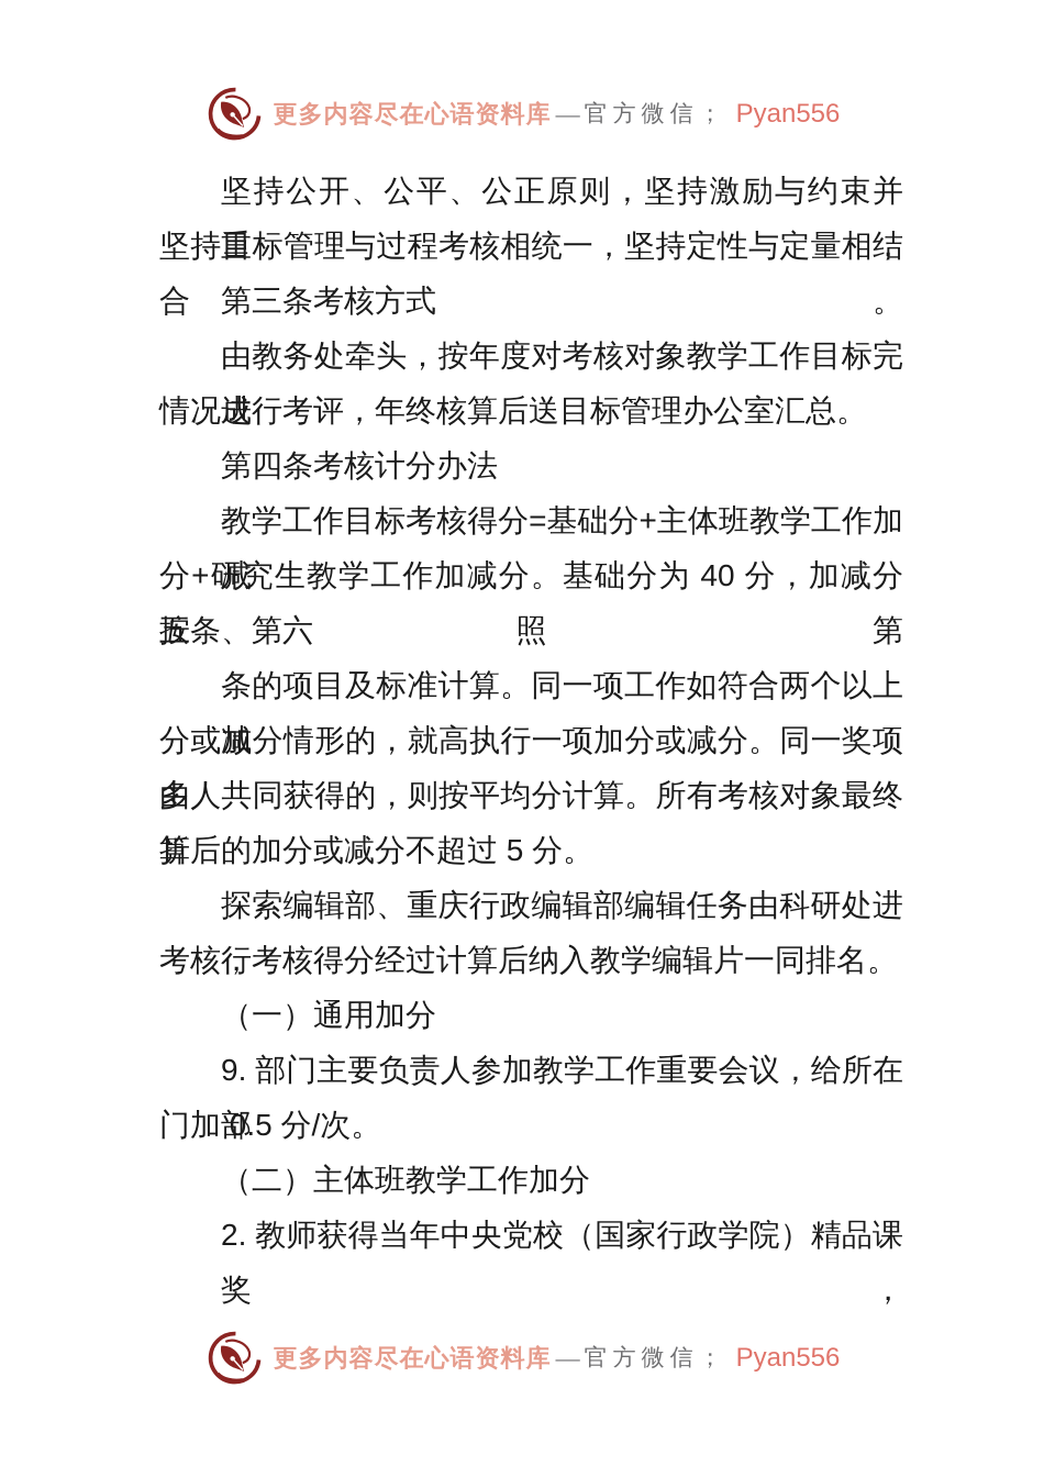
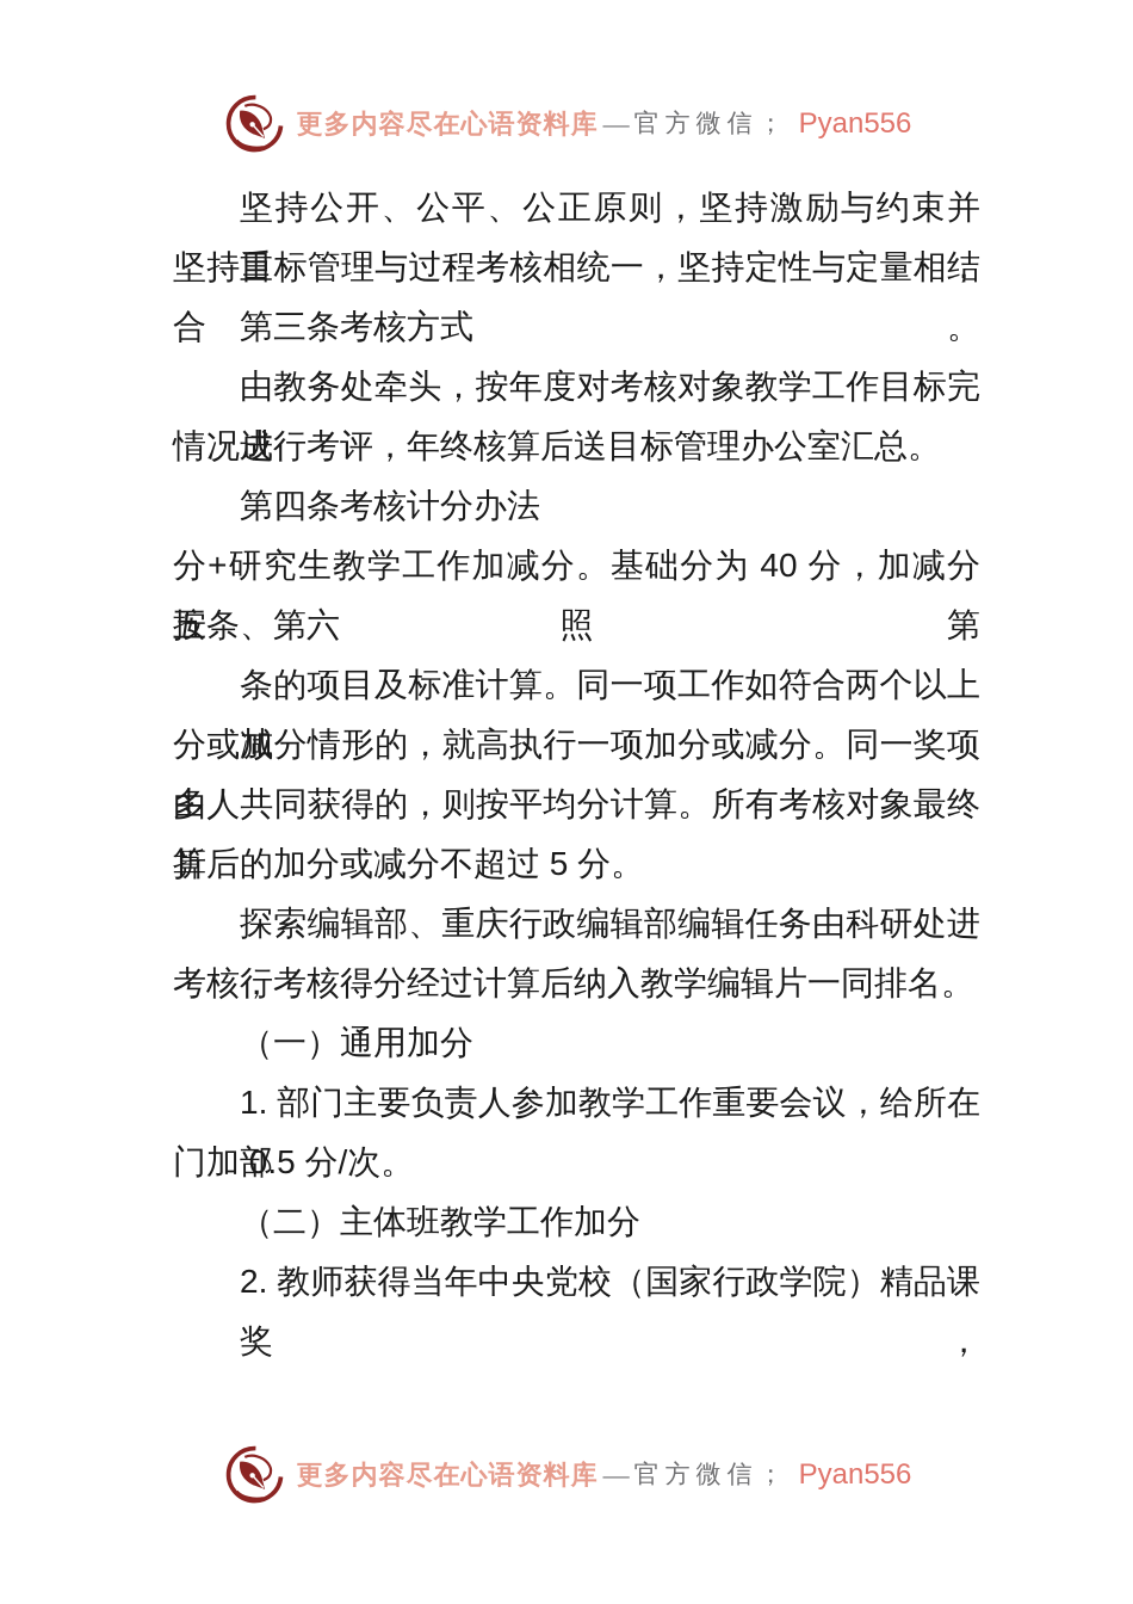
  更多内容尽在心语资料库
  —
  官方微信；
  Pyan556
  坚持公开、公平、公正原则，坚持激励与约束并重，
  坚持目标管理与过程考核相统一，坚持定性与定量相结合。
  第三条考核方式
  由教务处牵头，按年度对考核对象教学工作目标完成
  情况进行考评，年终核算后送目标管理办公室汇总。
  第四条考核计分办法
- 教学工作目标考核得分=基础分+主体班教学工作加减
  分+研究生教学工作加减分。基础分为 40 分，加减分按照第
  五条、第六
  条的项目及标准计算。同一项工作如符合两个以上加
  分或减分情形的，就高执行一项加分或减分。同一奖项由
  多人共同获得的，则按平均分计算。所有考核对象最终折
  算后的加分或减分不超过 5 分。
  探索编辑部、重庆行政编辑部编辑任务由科研处进行
  考核，考核得分经过计算后纳入教学编辑片一同排名。
  （一）通用加分
- 9. 部门主要负责人参加教学工作重要会议，给所在部
+ 1. 部门主要负责人参加教学工作重要会议，给所在部
  门加 0.5 分/次。
  （二）主体班教学工作加分
  2. 教师获得当年中央党校（国家行政学院）精品课奖，
  更多内容尽在心语资料库
  —
  官方微信；
  Pyan556
